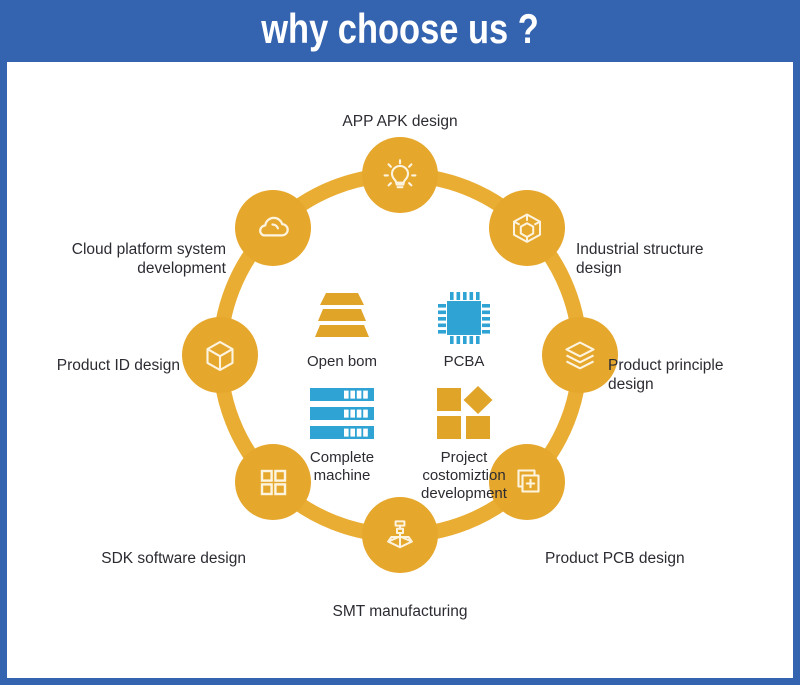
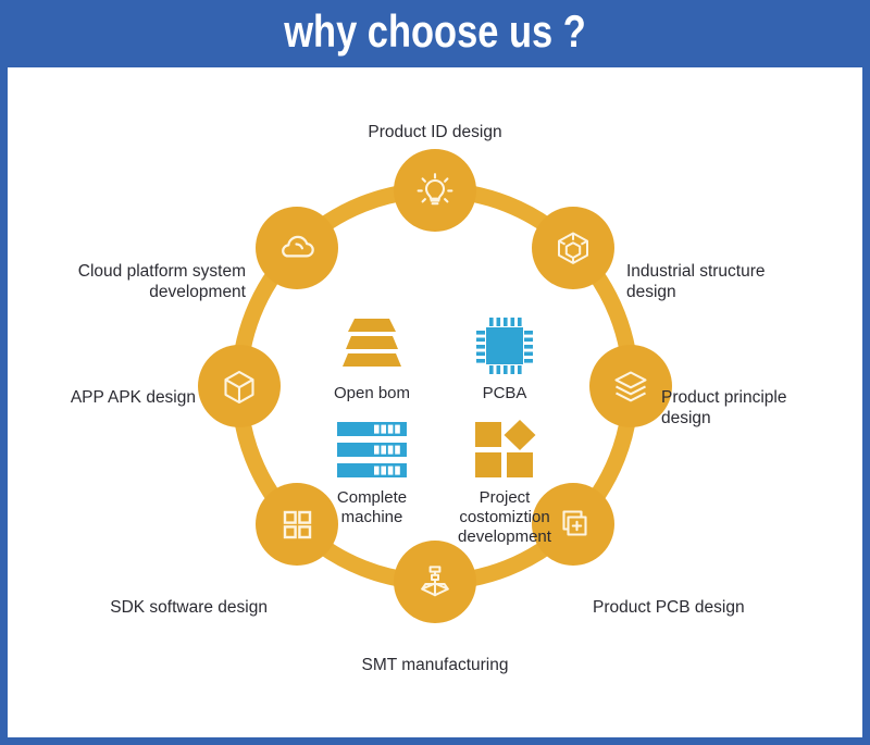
  why choose us ?
- APP APK design
+ Product ID design
  Industrial structure
  design
  Product principle
  design
  Product PCB design
  SMT manufacturing
  SDK software design
- Product ID design
+ APP APK design
  Cloud platform system
  development
  Open bom
  PCBA
  Complete
  machine
  Project
  costomiztion
  development
